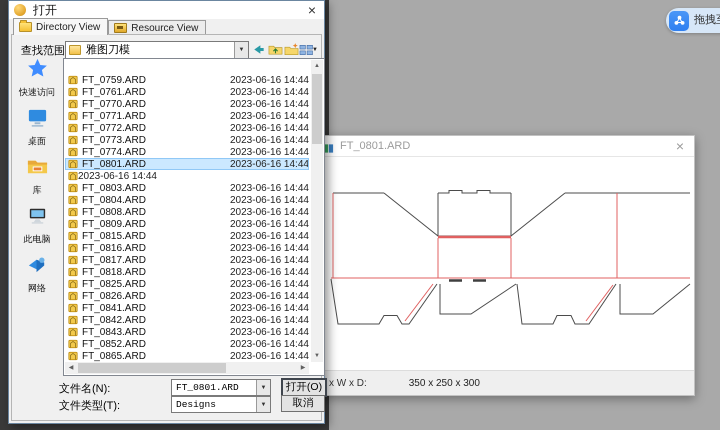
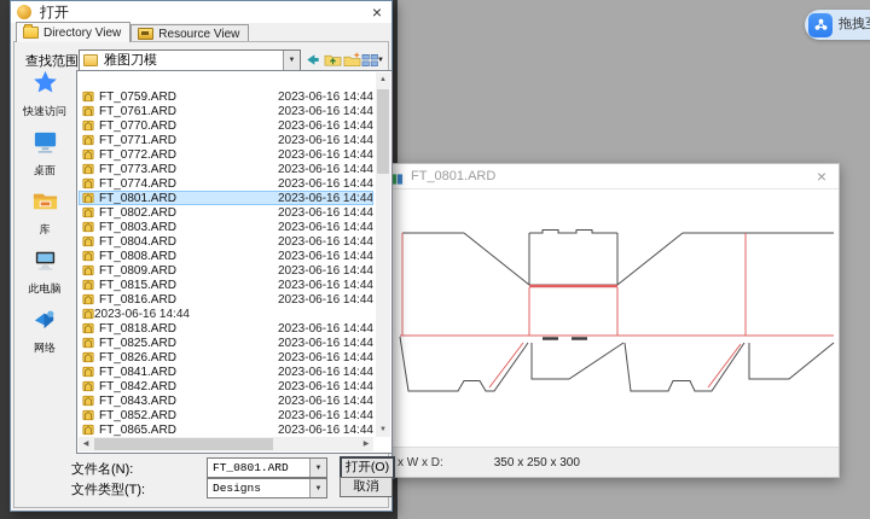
  FT_0801.ARD
  x W x D:
  350 x 250 x 300
  打开
  Directory View
  Resource View
  雅图刀模
  快速访问
  桌面
  库
  此电脑
  网络
  FT_0759.ARD
  2023-06-16 14:44
  FT_0761.ARD
  2023-06-16 14:44
  FT_0770.ARD
  2023-06-16 14:44
  FT_0771.ARD
  2023-06-16 14:44
  FT_0772.ARD
  2023-06-16 14:44
  FT_0773.ARD
  2023-06-16 14:44
  FT_0774.ARD
  2023-06-16 14:44
  FT_0801.ARD
  2023-06-16 14:44
+ FT_0802.ARD
  2023-06-16 14:44
  FT_0803.ARD
  2023-06-16 14:44
  FT_0804.ARD
  2023-06-16 14:44
  FT_0808.ARD
  2023-06-16 14:44
  FT_0809.ARD
  2023-06-16 14:44
  FT_0815.ARD
  2023-06-16 14:44
  FT_0816.ARD
  2023-06-16 14:44
- FT_0817.ARD
  2023-06-16 14:44
  FT_0818.ARD
  2023-06-16 14:44
  FT_0825.ARD
  2023-06-16 14:44
  FT_0826.ARD
  2023-06-16 14:44
  FT_0841.ARD
  2023-06-16 14:44
  FT_0842.ARD
  2023-06-16 14:44
  FT_0843.ARD
  2023-06-16 14:44
  FT_0852.ARD
  2023-06-16 14:44
  FT_0865.ARD
  2023-06-16 14:44
  文件名(N):
  FT_0801.ARD
  文件类型(T):
  Designs
  打开(O)
  取消
